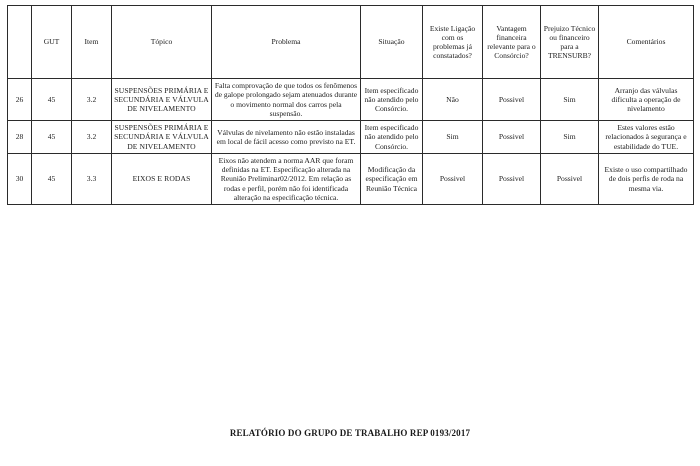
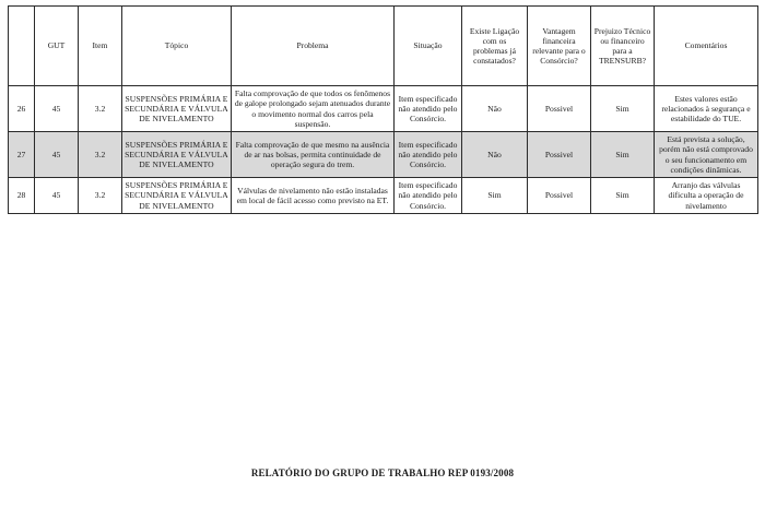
  	GUT	Item	Tópico	Problema	Situação	Existe Ligação com os problemas já constatados?	Vantagem financeira relevante para o Consórcio?	Prejuizo Técnico ou financeiro para a TRENSURB?	Comentários
- 26	45	3.2	SUSPENSÕES PRIMÁRIA E SECUNDÁRIA E VÁLVULA DE NIVELAMENTO	Falta comprovação de que todos os fenômenos de galope prolongado sejam atenuados durante o movimento normal dos carros pela suspensão.	Item especificado não atendido pelo Consórcio.	Não	Possivel	Sim	Arranjo das válvulas dificulta a operação de nivelamento
+ 26	45	3.2	SUSPENSÕES PRIMÁRIA E SECUNDÁRIA E VÁLVULA DE NIVELAMENTO	Falta comprovação de que todos os fenômenos de galope prolongado sejam atenuados durante o movimento normal dos carros pela suspensão.	Item especificado não atendido pelo Consórcio.	Não	Possivel	Sim	Estes valores estão relacionados à segurança e estabilidade do TUE.
+ 27	45	3.2	SUSPENSÕES PRIMÁRIA E SECUNDÁRIA E VÁLVULA DE NIVELAMENTO	Falta comprovação de que mesmo na ausência de ar nas bolsas, permita continuidade de operação segura do trem.	Item especificado não atendido pelo Consórcio.	Não	Possivel	Sim	Está prevista a solução, porém não está comprovado o seu funcionamento em condições dinâmicas.
- 28	45	3.2	SUSPENSÕES PRIMÁRIA E SECUNDÁRIA E VÁLVULA DE NIVELAMENTO	Válvulas de nivelamento não estão instaladas em local de fácil acesso como previsto na ET.	Item especificado não atendido pelo Consórcio.	Sim	Possivel	Sim	Estes valores estão relacionados à segurança e estabilidade do TUE.
+ 28	45	3.2	SUSPENSÕES PRIMÁRIA E SECUNDÁRIA E VÁLVULA DE NIVELAMENTO	Válvulas de nivelamento não estão instaladas em local de fácil acesso como previsto na ET.	Item especificado não atendido pelo Consórcio.	Sim	Possivel	Sim	Arranjo das válvulas dificulta a operação de nivelamento
- 30	45	3.3	EIXOS E RODAS	Eixos não atendem a norma AAR que foram definidas na ET. Especificação alterada na Reunião Preliminar02/2012. Em relação as rodas e perfil, porém não foi identificada alteração na especificação técnica.	Modificação da especificação em Reunião Técnica	Possivel	Possivel	Possivel	Existe o uso compartilhado de dois perfis de roda na mesma via.
- RELATÓRIO DO GRUPO DE TRABALHO REP 0193/2017
+ RELATÓRIO DO GRUPO DE TRABALHO REP 0193/2008
